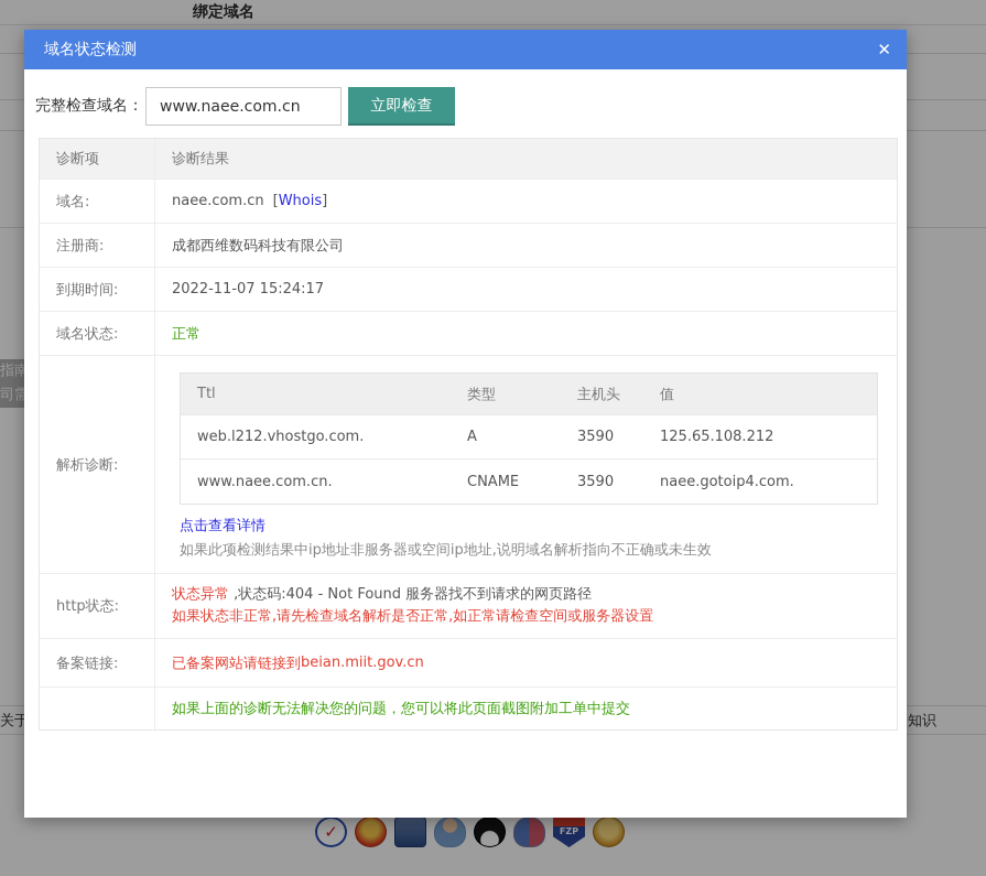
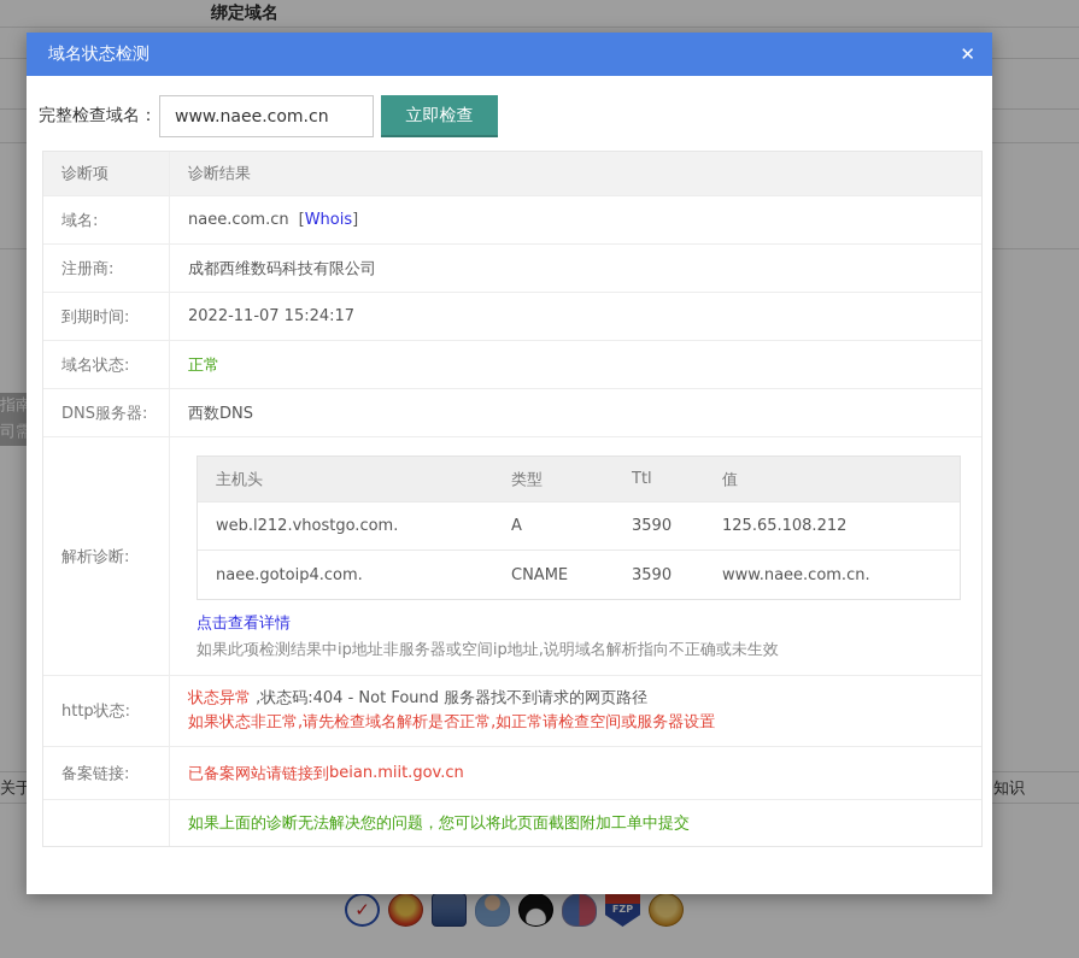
  绑定域名
  指南
  司需
  关于
  知识
  ✓
  FZP
  域名状态检测
  ✕
  完整检查域名：
  www.naee.com.cn
  立即检查
  诊断项
  诊断结果
  域名:
  naee.com.cn
  [
  Whois
  ]
  注册商:
  成都西维数码科技有限公司
  到期时间:
  2022-11-07 15:24:17
  域名状态:
  正常
+ DNS服务器:
+ 西数DNS
  解析诊断:
- Ttl
+ 主机头
  类型
- 主机头
+ Ttl
  值
  web.l212.vhostgo.com.
  A
  3590
  125.65.108.212
- www.naee.com.cn.
+ naee.gotoip4.com.
  CNAME
  3590
- naee.gotoip4.com.
+ www.naee.com.cn.
  点击查看详情
  如果此项检测结果中ip地址非服务器或空间ip地址,说明域名解析指向不正确或未生效
  http状态:
  状态异常 ,状态码:404 - Not Found 服务器找不到请求的网页路径
  如果状态非正常,请先检查域名解析是否正常,如正常请检查空间或服务器设置
  备案链接:
  已备案网站请链接到
  beian.miit.gov.cn
  如果上面的诊断无法解决您的问题，您可以将此页面截图附加工单中提交
